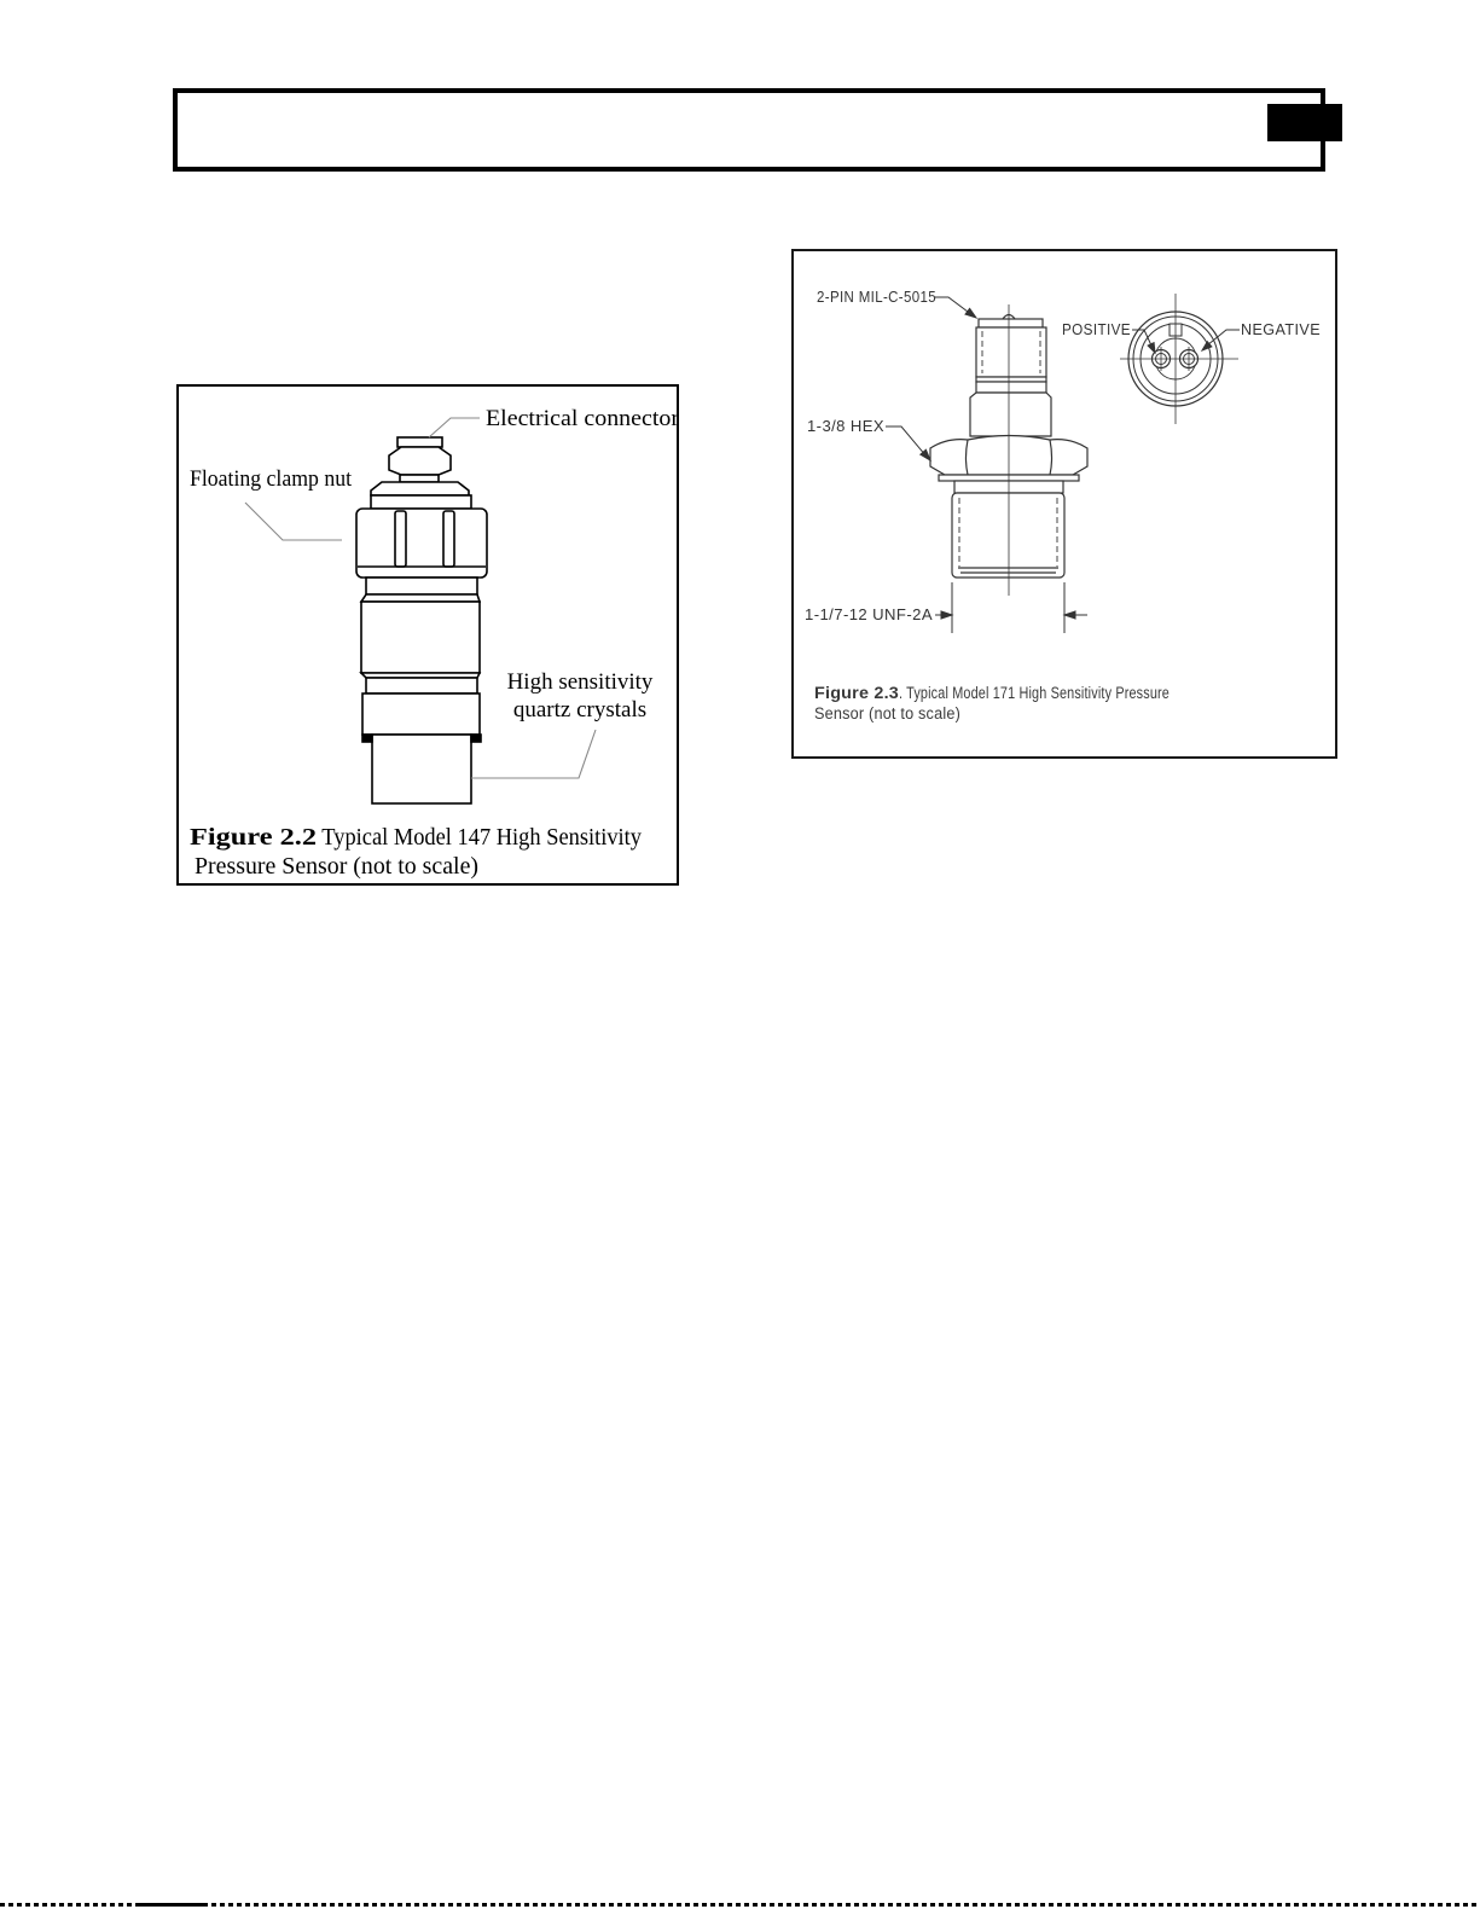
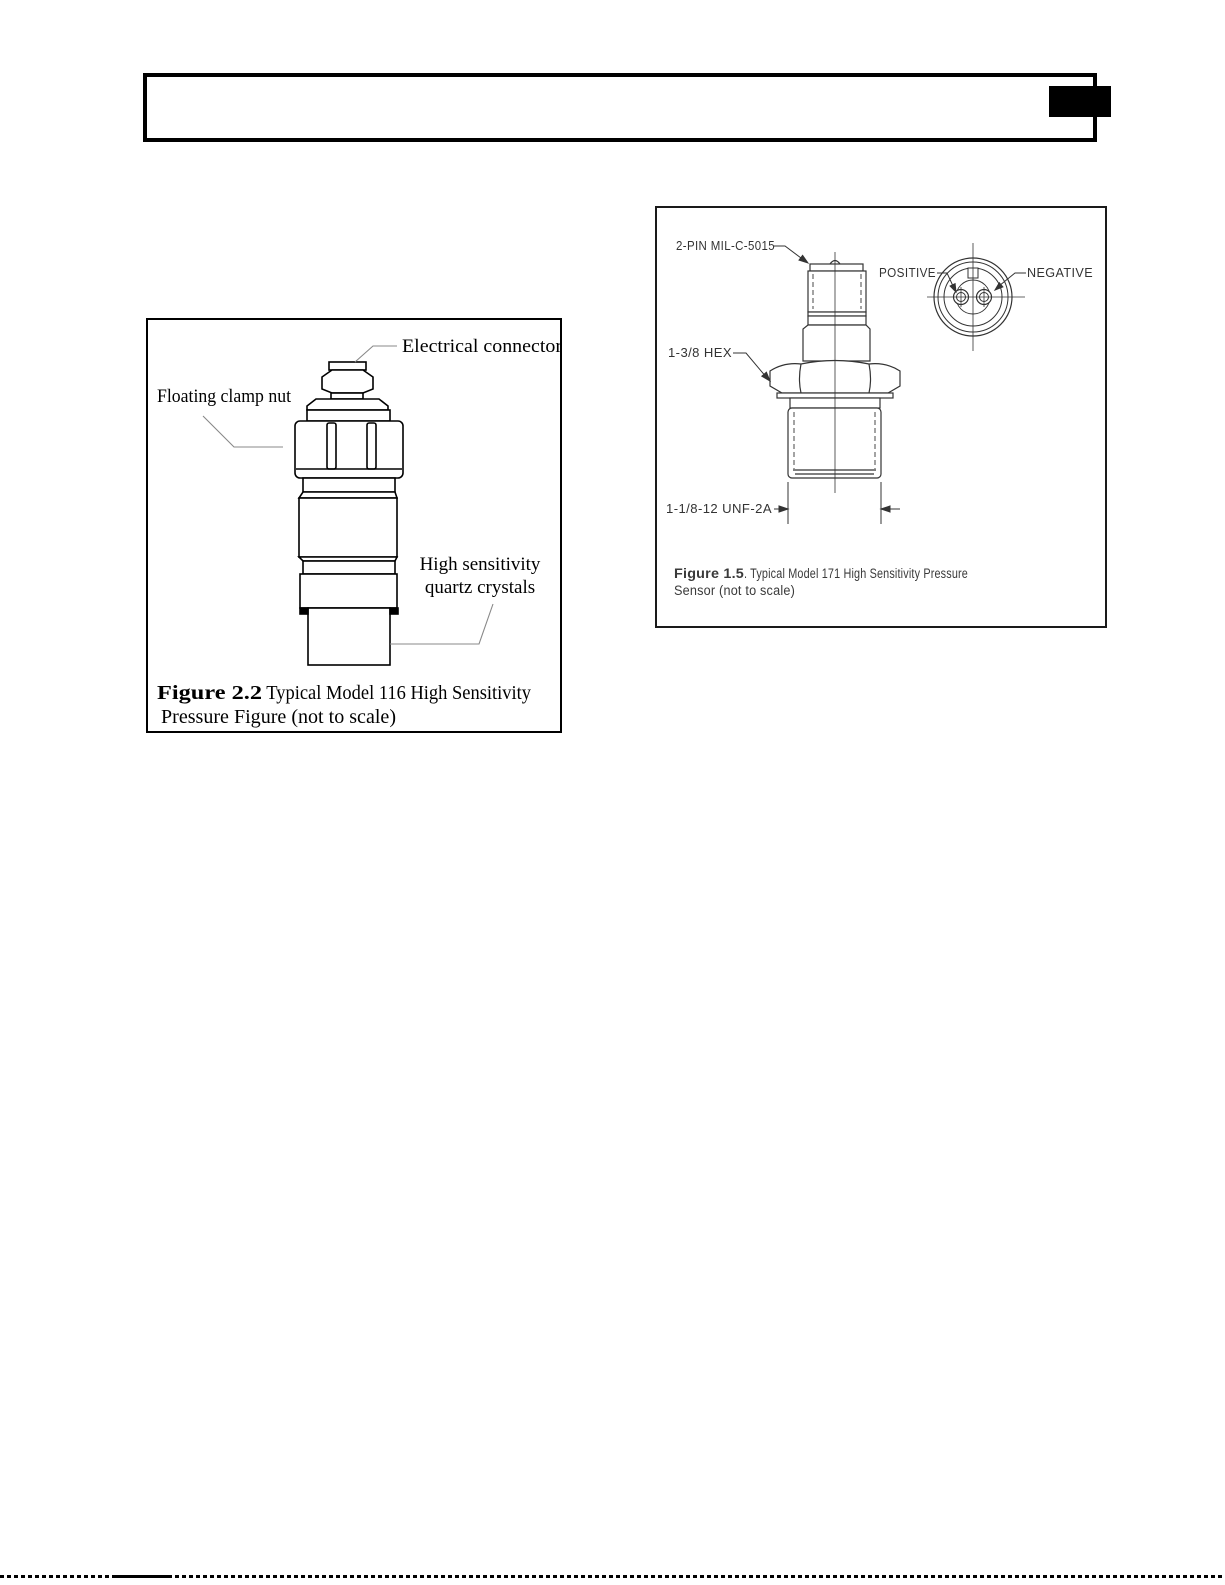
  Electrical connector
  Floating clamp nut
  High sensitivity
  quartz crystals
- Figure 2.2 Typical Model 147 High Sensitivity
+ Figure 2.2 Typical Model 116 High Sensitivity
- Pressure Sensor (not to scale)
+ Pressure Figure (not to scale)
  2-PIN MIL-C-5015
  1-3/8 HEX
- 1-1/7-12 UNF-2A
+ 1-1/8-12 UNF-2A
  POSITIVE
  NEGATIVE
- Figure 2.3. Typical Model 171 High Sensitivity Pressure
+ Figure 1.5. Typical Model 171 High Sensitivity Pressure
  Sensor (not to scale)
